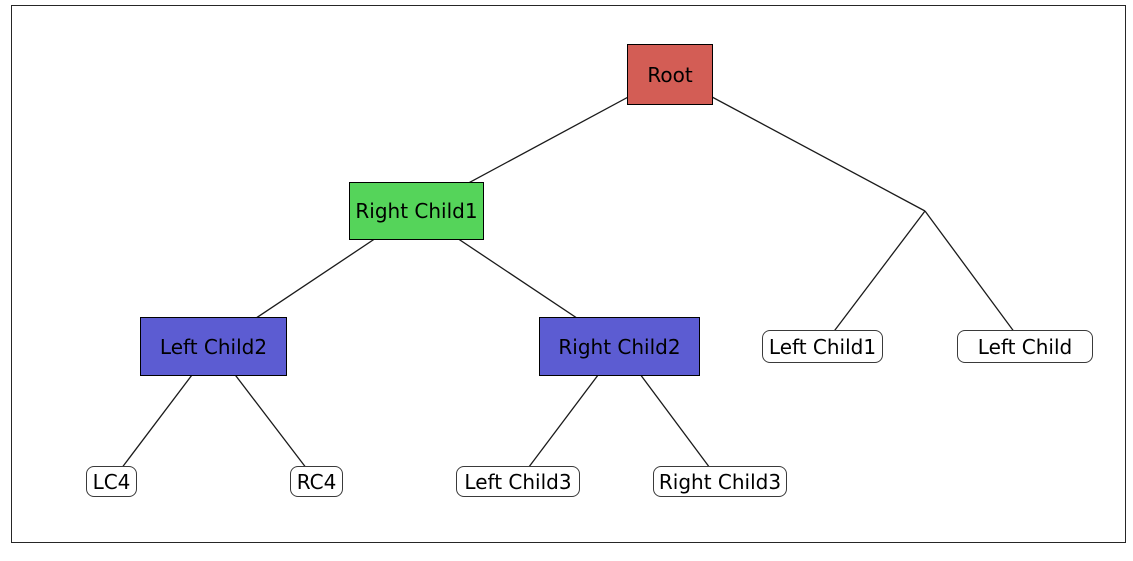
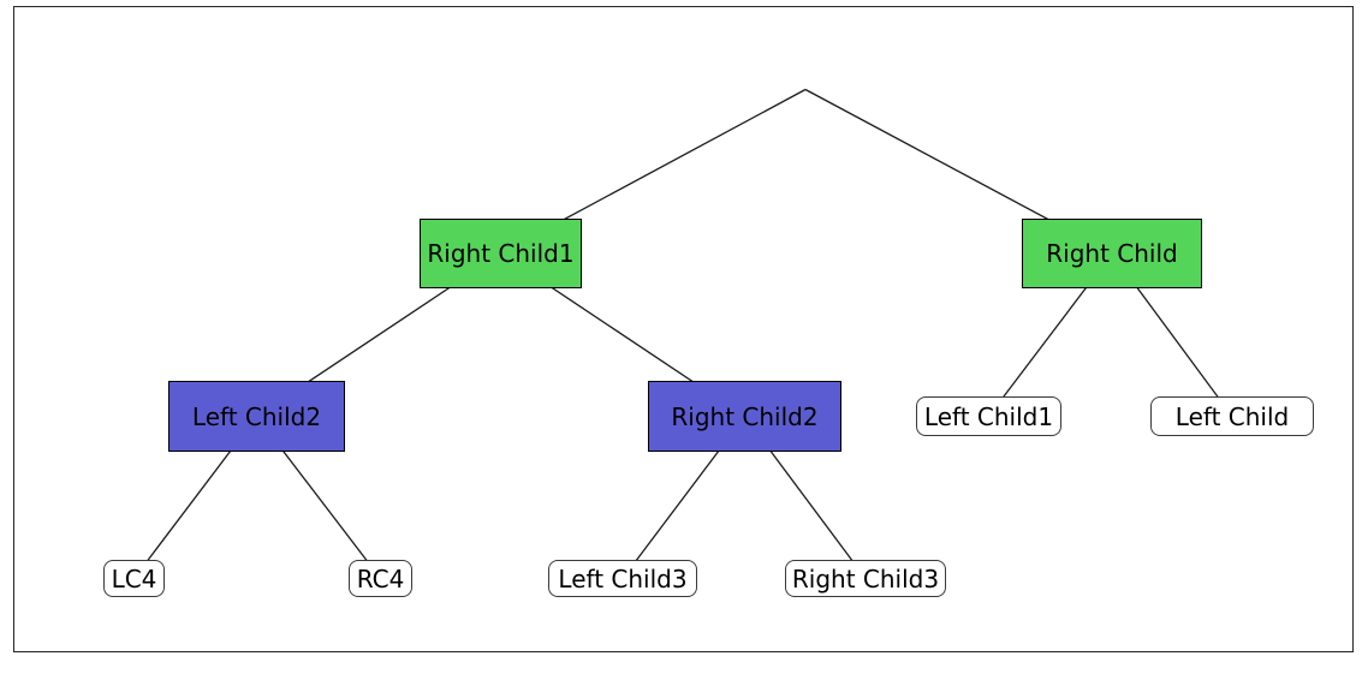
- Root
  Right Child1
+ Right Child
  Left Child2
  Right Child2
  Left Child1
  Left Child
  LC4
  RC4
  Left Child3
  Right Child3
